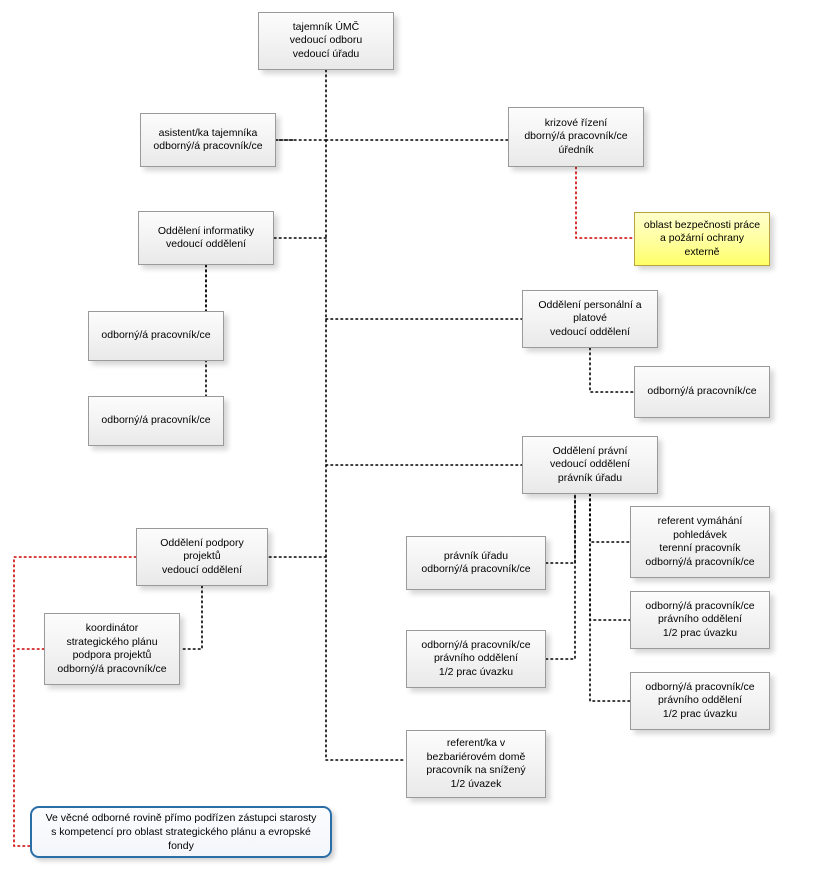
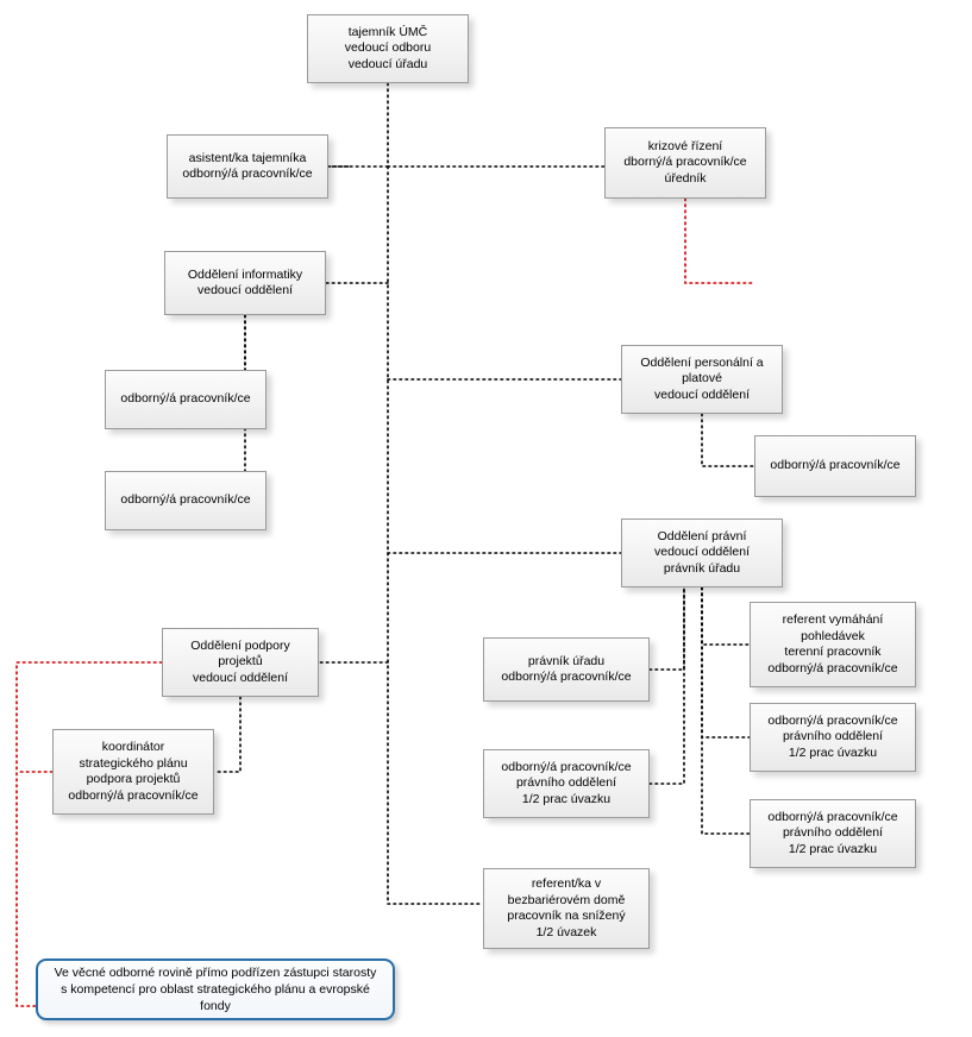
  tajemník ÚMČ
  vedoucí odboru
  vedoucí úřadu
  asistent/ka tajemníka
  odborný/á pracovník/ce
  krizové řízení
  dborný/á pracovník/ce
  úředník
- oblast bezpečnosti práce
- a požární ochrany
- externě
  Oddělení informatiky
  vedoucí oddělení
  odborný/á pracovník/ce
  odborný/á pracovník/ce
  Oddělení personální a
  platové
  vedoucí oddělení
  odborný/á pracovník/ce
  Oddělení právní
  vedoucí oddělení
  právník úřadu
  referent vymáhání
  pohledávek
  terenní pracovník
  odborný/á pracovník/ce
  odborný/á pracovník/ce
  právního oddělení
  1/2 prac úvazku
  odborný/á pracovník/ce
  právního oddělení
  1/2 prac úvazku
  právník úřadu
  odborný/á pracovník/ce
  odborný/á pracovník/ce
  právního oddělení
  1/2 prac úvazku
  Oddělení podpory
  projektů
  vedoucí oddělení
  koordinátor
  strategického plánu
  podpora projektů
  odborný/á pracovník/ce
  referent/ka v
  bezbariérovém domě
  pracovník na snížený
  1/2 úvazek
  Ve věcné odborné rovině přímo podřízen zástupci starosty
  s kompetencí pro oblast strategického plánu a evropské
  fondy
